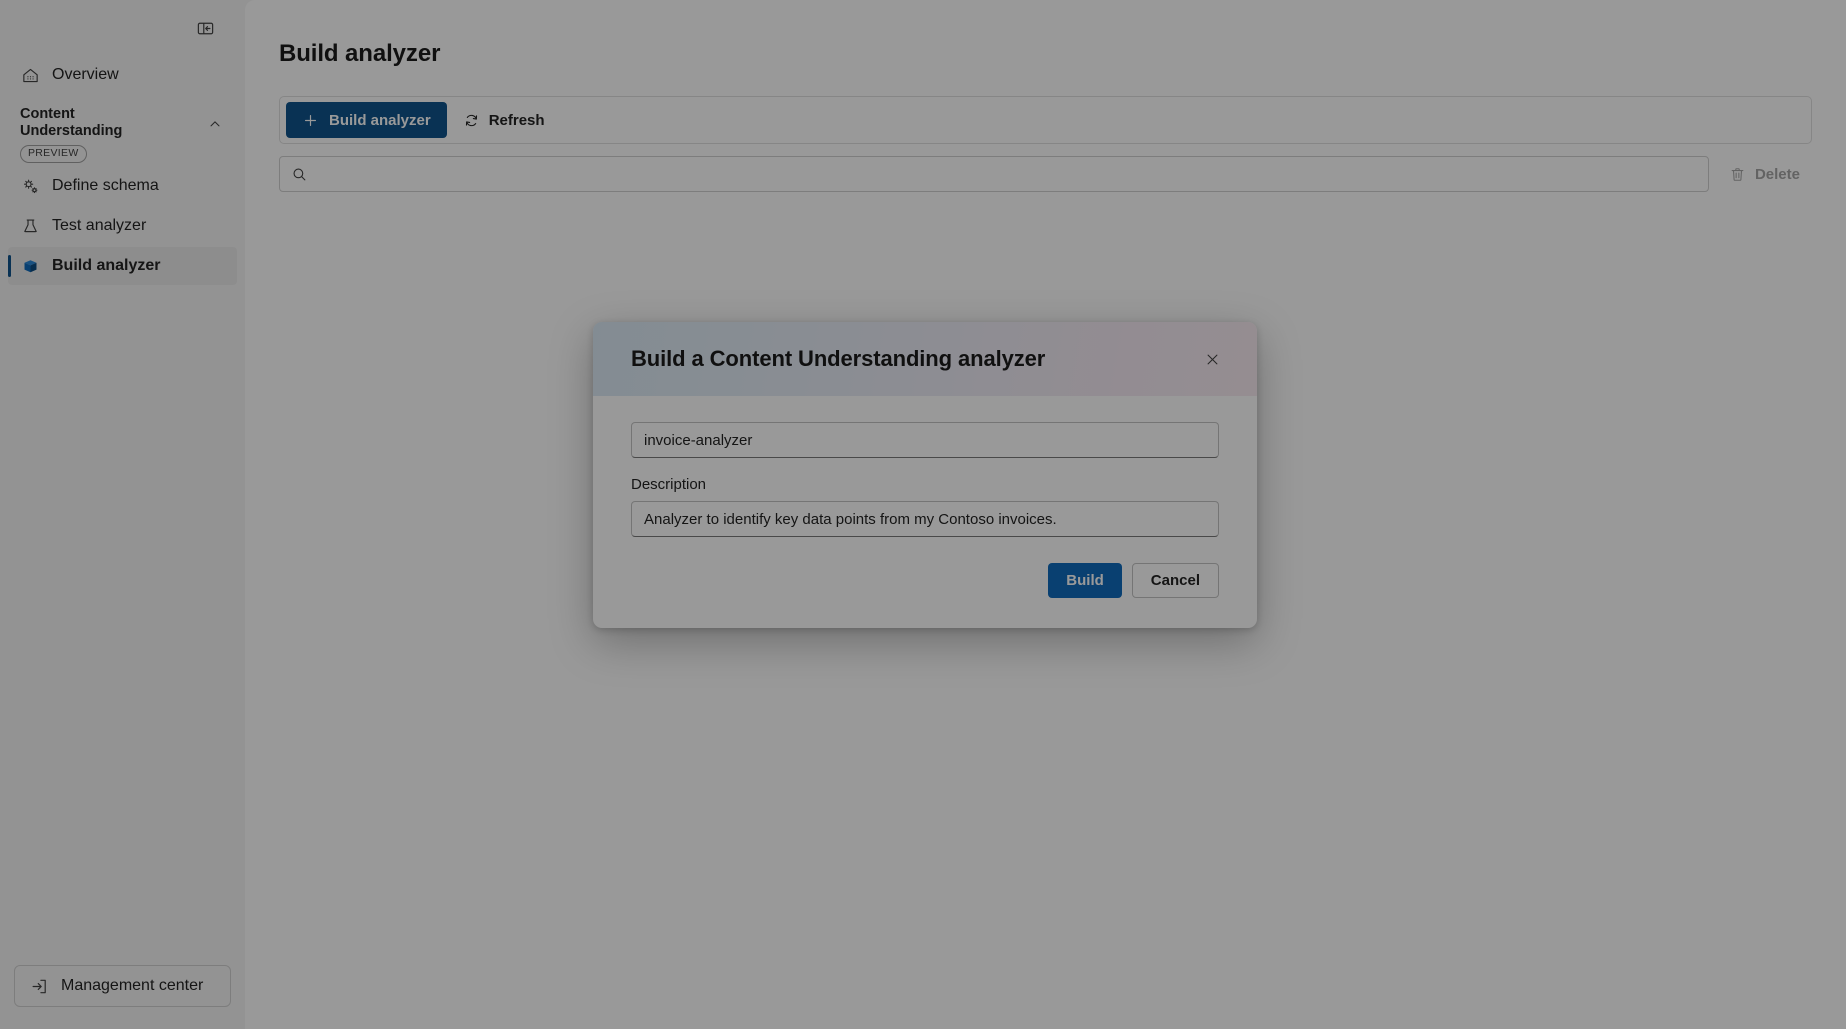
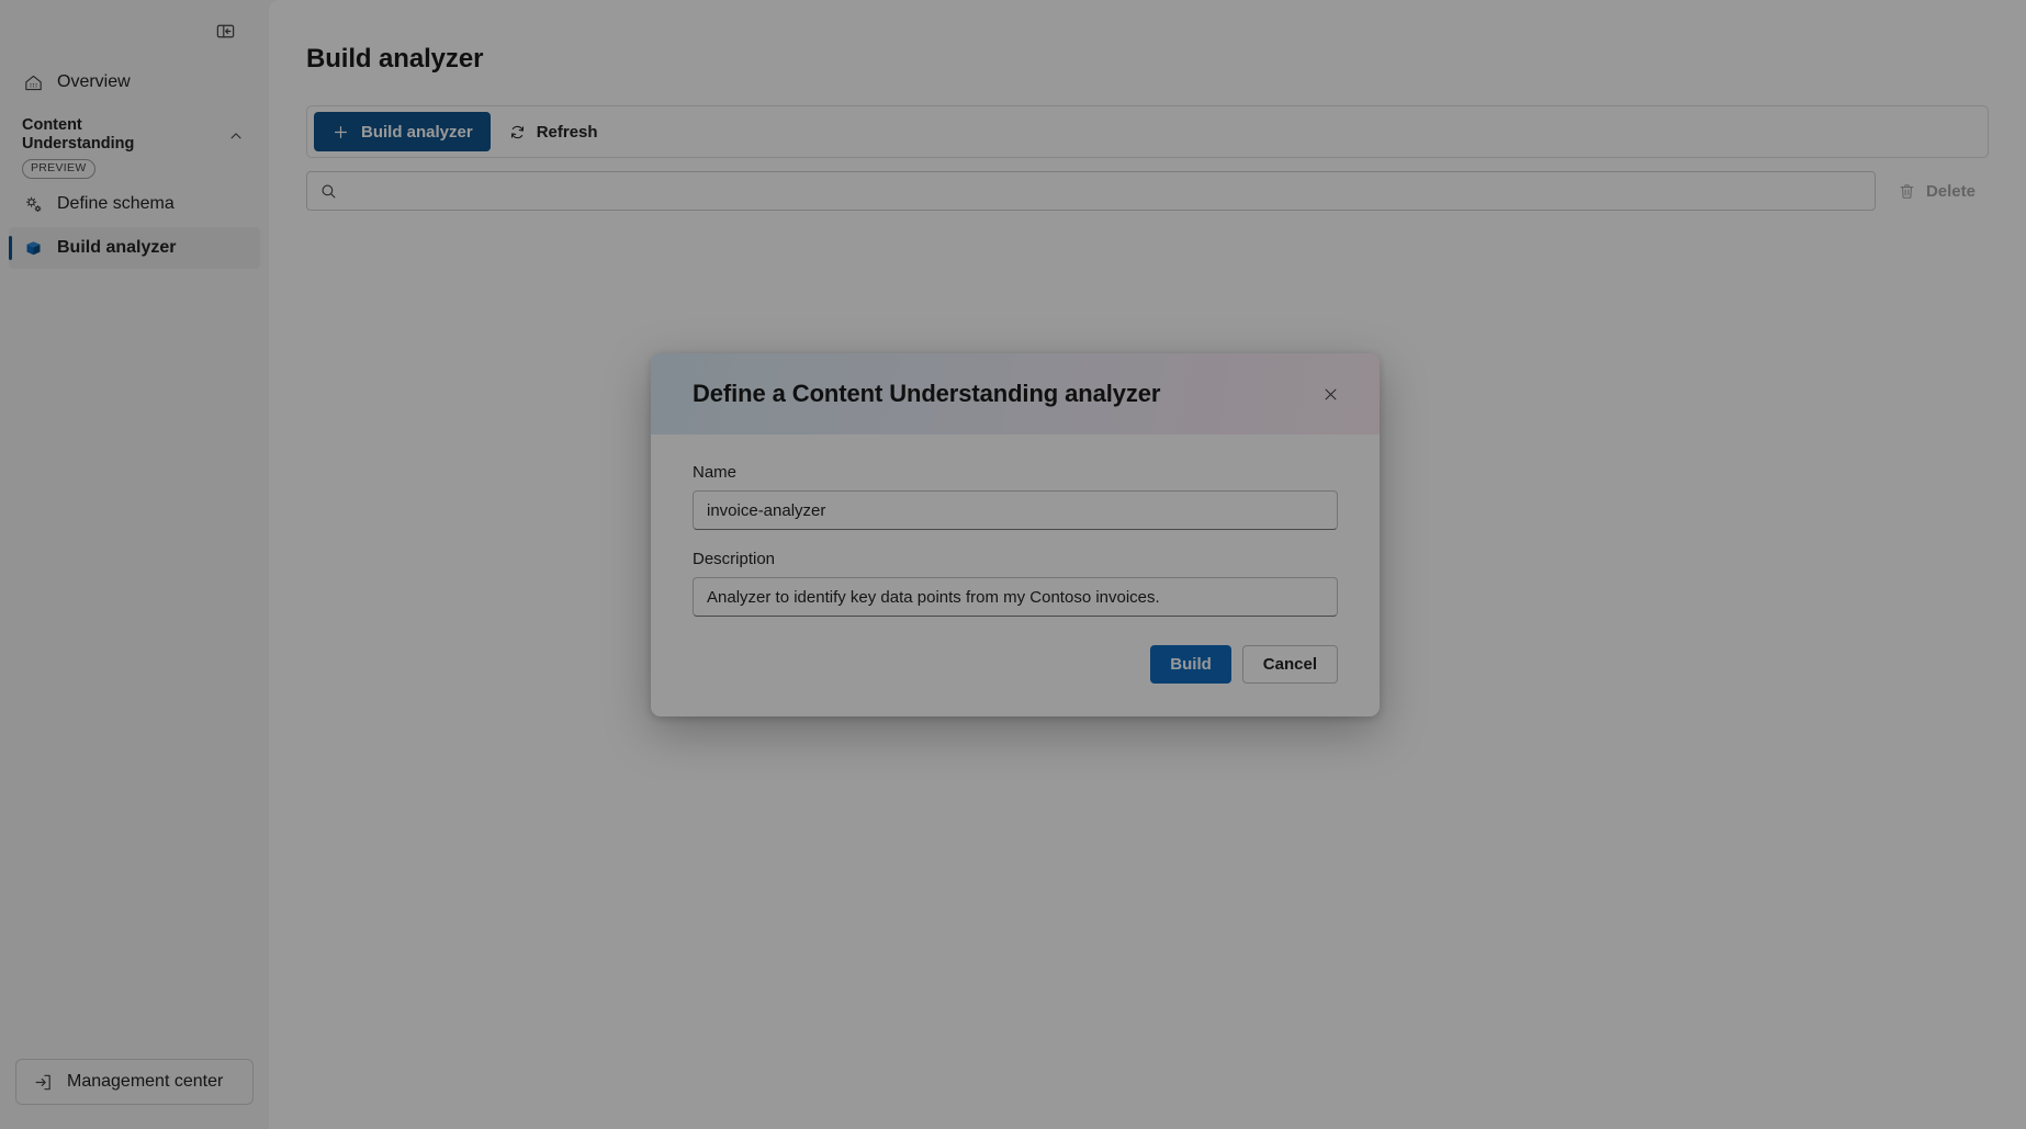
  Overview
  Content Understanding
  PREVIEW
  Define schema
- Test analyzer
  Build analyzer
  Management center
  Build analyzer
  Build analyzer
  Refresh
  Delete
- Build a Content Understanding analyzer
+ Define a Content Understanding analyzer
+ Name
  invoice-analyzer
  Description
  Analyzer to identify key data points from my Contoso invoices.
  Build
  Cancel
